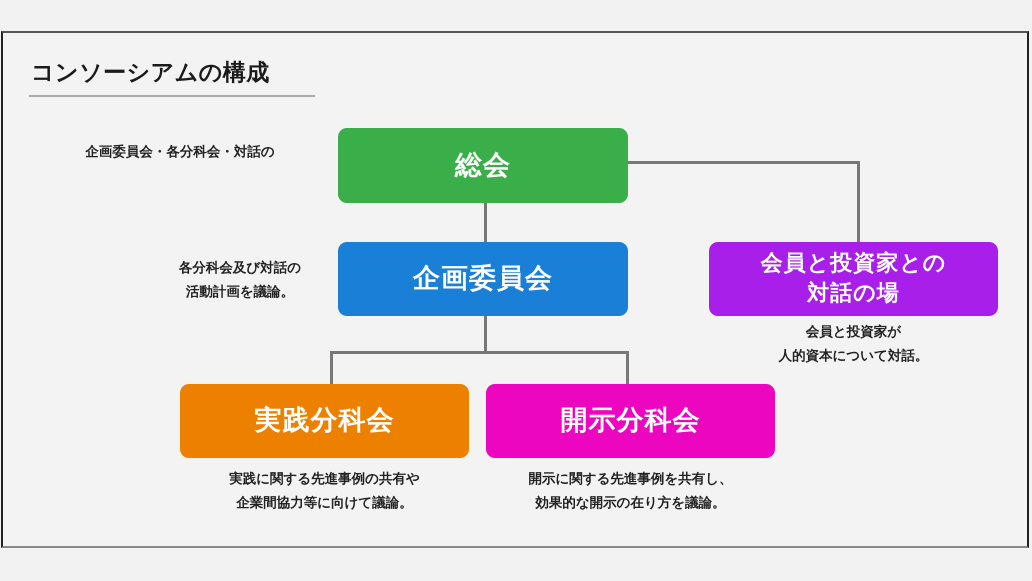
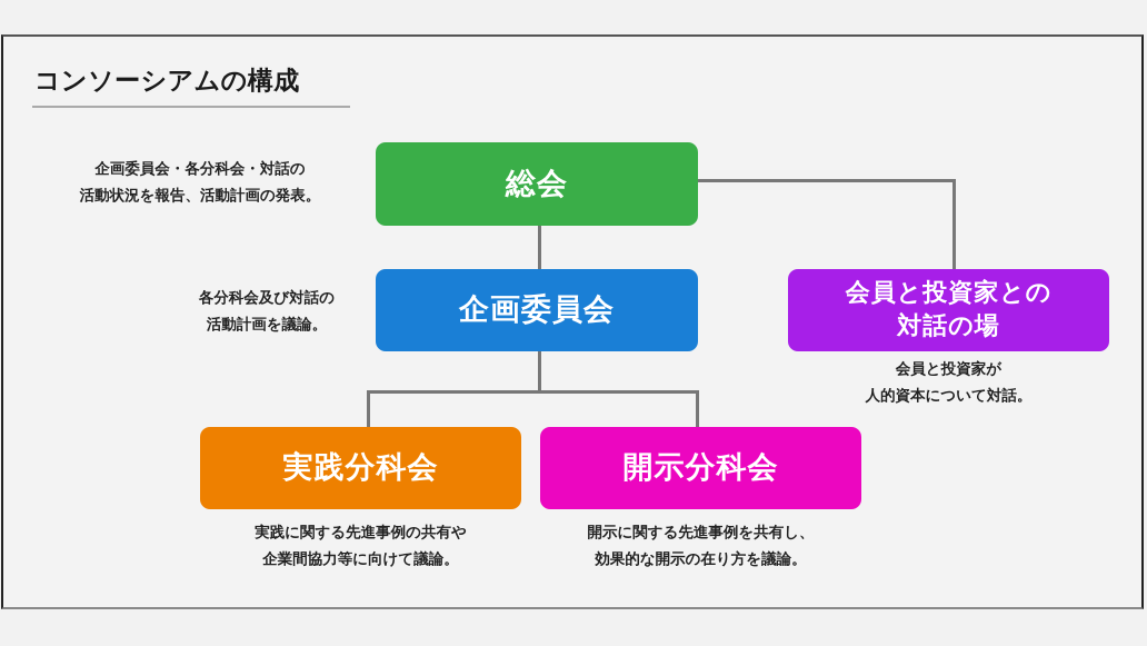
  コンソーシアムの構成
  総会
  企画委員会・各分科会・対話の
+ 活動状況を報告、活動計画の発表。
  企画委員会
  各分科会及び対話の
  活動計画を議論。
  会員と投資家との
  対話の場
  会員と投資家が
  人的資本について対話。
  実践分科会
  実践に関する先進事例の共有や
  企業間協力等に向けて議論。
  開示分科会
  開示に関する先進事例を共有し、
  効果的な開示の在り方を議論。
